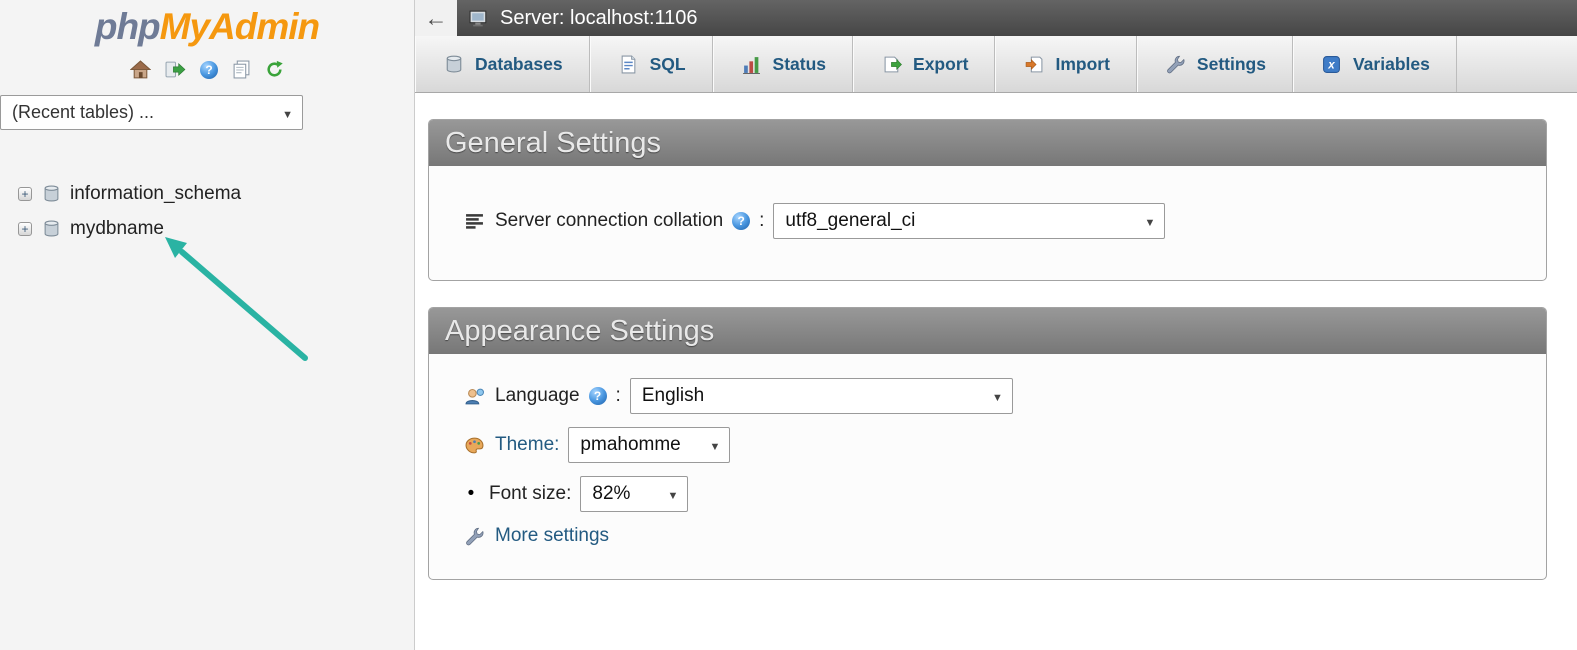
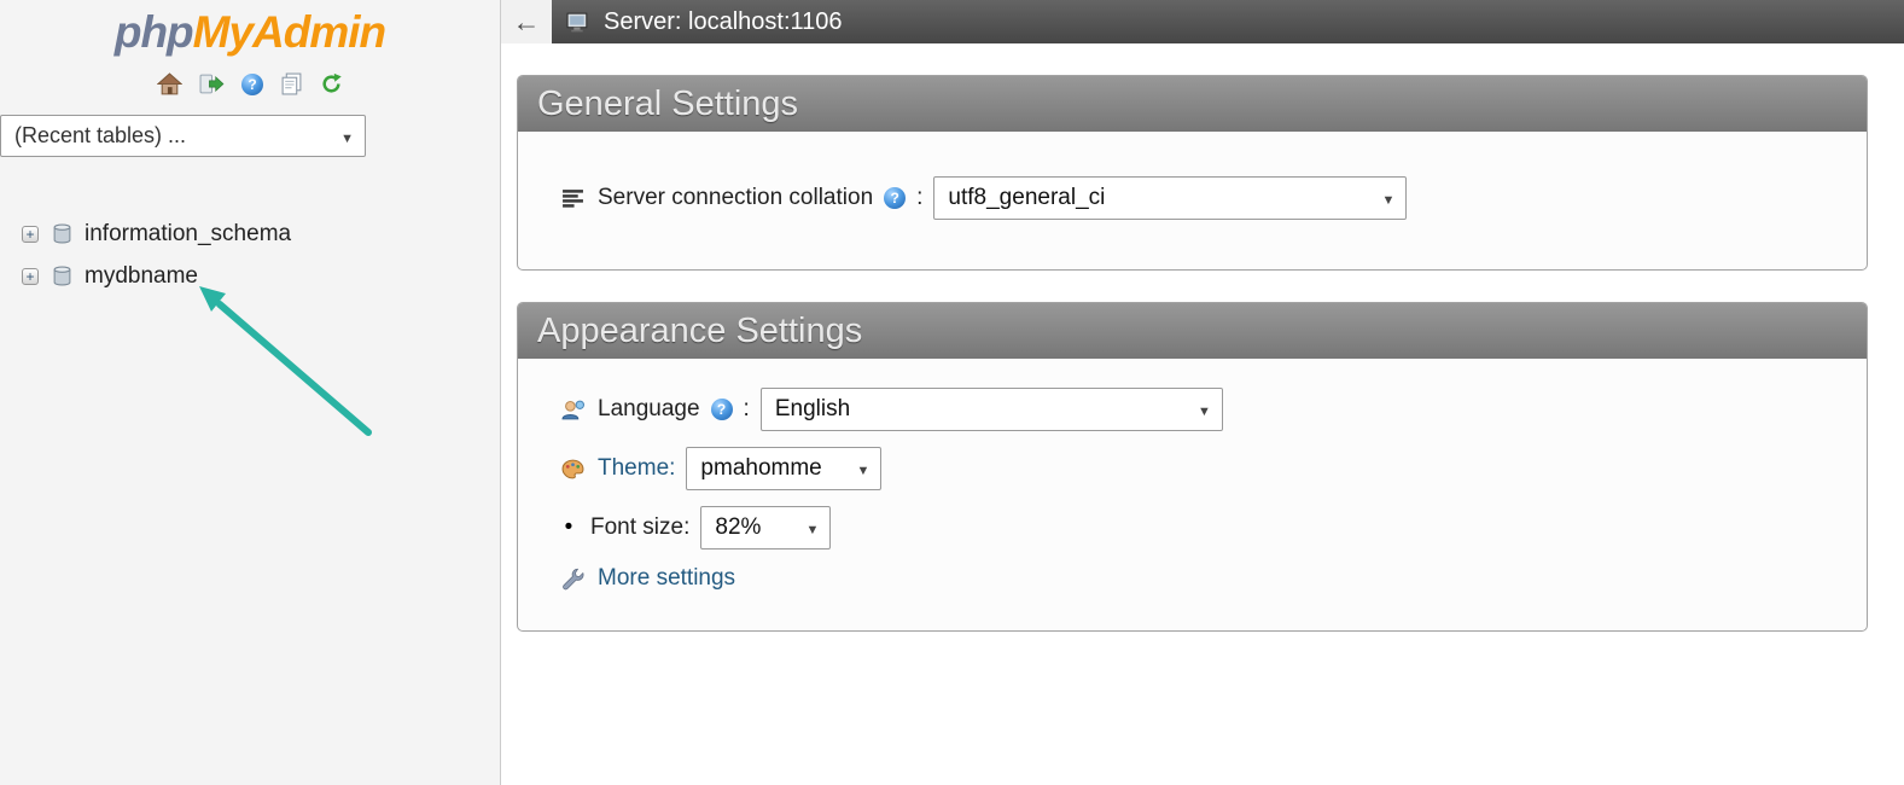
  phpMyAdmin
  (Recent tables) ...
  information_schema
  mydbname
  ←
  Server: localhost:1106
- Databases
- SQL
- Status
- Export
- Import
- Settings
- x
- Variables
  General Settings
  Server connection collation
  :
  utf8_general_ci
  Appearance Settings
  Language
  :
  English
  Theme:
  pmahomme
  •
  Font size:
  82%
  More settings
